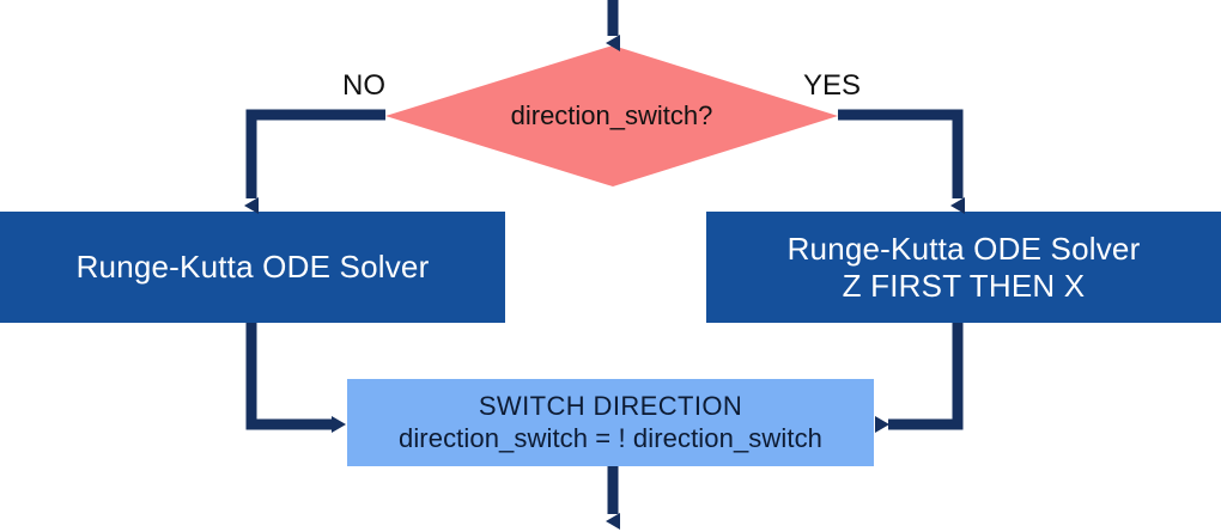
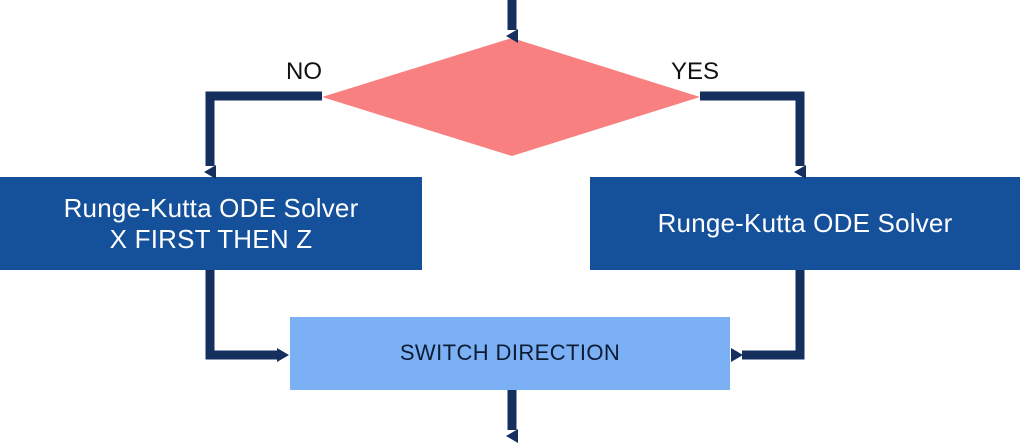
- direction_switch?
  NO
  YES
  Runge-Kutta ODE Solver
+ X FIRST THEN Z
  Runge-Kutta ODE Solver
- Z FIRST THEN X
  SWITCH DIRECTION
- direction_switch = ! direction_switch
